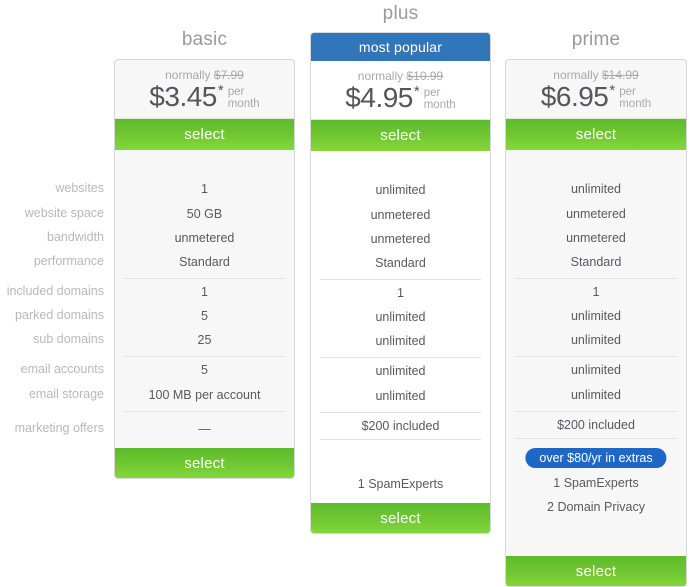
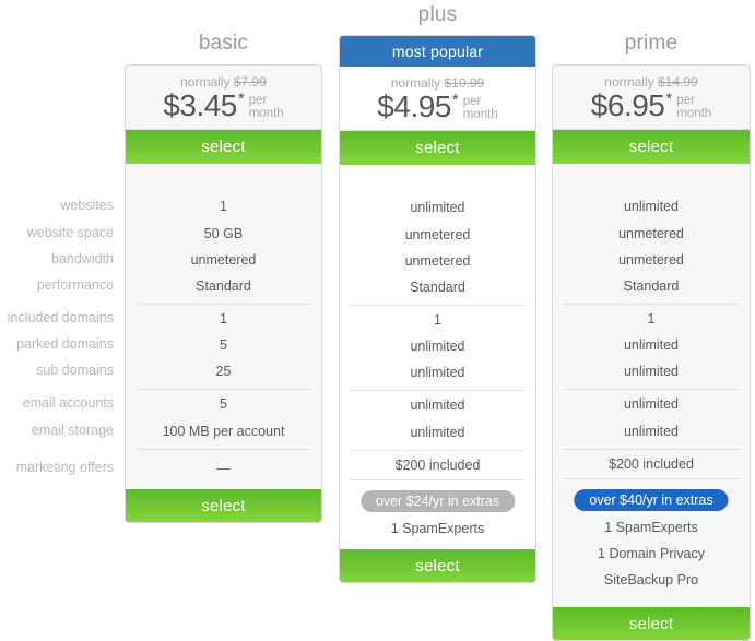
  websites
  website space
  bandwidth
  performance
  included domains
  parked domains
  sub domains
  email accounts
  email storage
  marketing offers
  basic
  plus
  prime
  normally $7.99
  $3.45
  *
  per
  month
  select
  1
  50 GB
  unmetered
  Standard
  1
  5
  25
  5
  100 MB per account
  —
  select
  most popular
  normally $10.99
  $4.95
  *
  per
  month
  select
  unlimited
  unmetered
  unmetered
  Standard
  1
  unlimited
  unlimited
  unlimited
  unlimited
  $200 included
+ over $24/yr in extras
  1 SpamExperts
  select
  normally $14.99
  $6.95
  *
  per
  month
  select
  unlimited
  unmetered
  unmetered
  Standard
  1
  unlimited
  unlimited
  unlimited
  unlimited
  $200 included
- over $80/yr in extras
+ over $40/yr in extras
  1 SpamExperts
- 2 Domain Privacy
+ 1 Domain Privacy
+ SiteBackup Pro
  select
